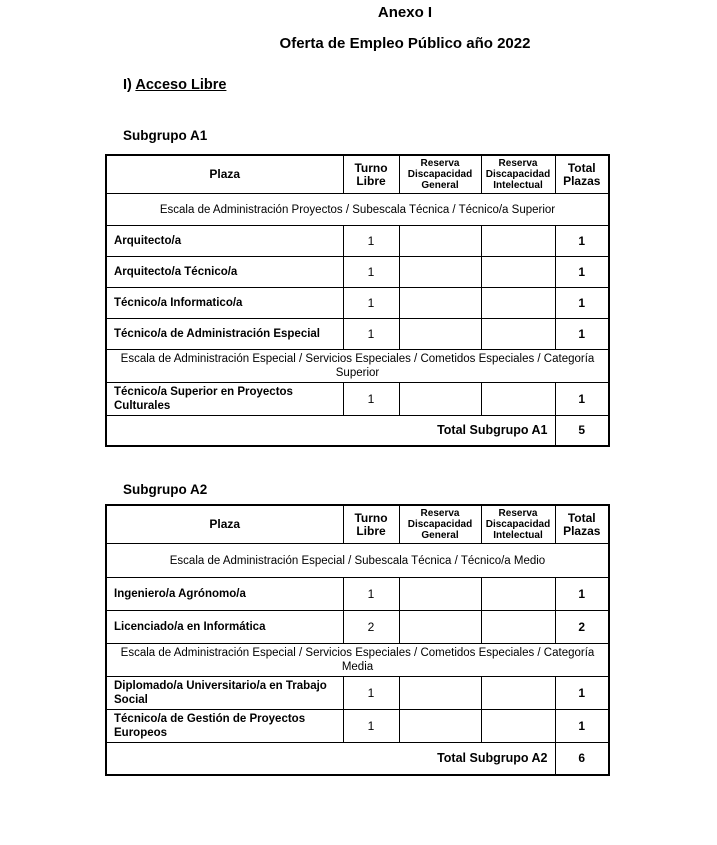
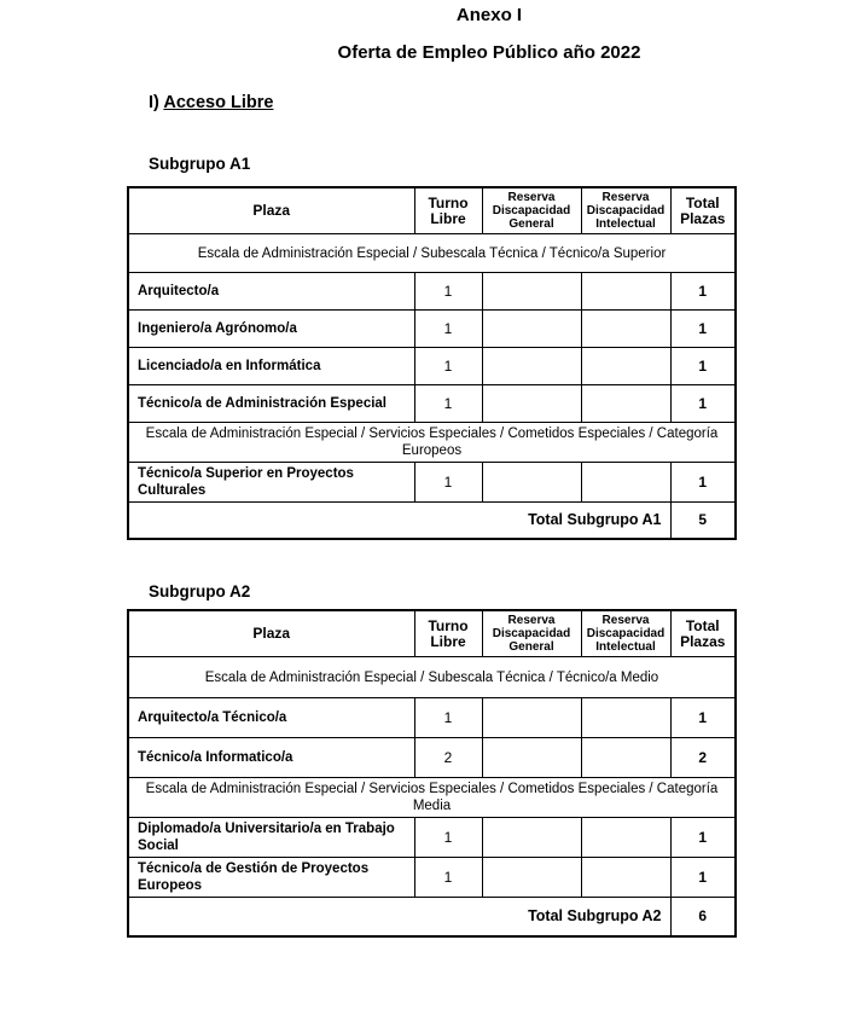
  Anexo I
  Oferta de Empleo Público año 2022
  I) Acceso Libre
  Subgrupo A1
  Plaza	Turno Libre	Reserva Discapacidad General	Reserva Discapacidad Intelectual	Total Plazas
- Escala de Administración Proyectos / Subescala Técnica / Técnico/a Superior
+ Escala de Administración Especial / Subescala Técnica / Técnico/a Superior
  Arquitecto/a	1			1
- Arquitecto/a Técnico/a	1			1
+ Ingeniero/a Agrónomo/a	1			1
- Técnico/a Informatico/a	1			1
+ Licenciado/a en Informática	1			1
  Técnico/a de Administración Especial	1			1
- Escala de Administración Especial / Servicios Especiales / Cometidos Especiales / Categoría Superior
+ Escala de Administración Especial / Servicios Especiales / Cometidos Especiales / Categoría Europeos
  Técnico/a Superior en Proyectos Culturales	1			1
  Total Subgrupo A1	5
  Subgrupo A2
  Plaza	Turno Libre	Reserva Discapacidad General	Reserva Discapacidad Intelectual	Total Plazas
  Escala de Administración Especial / Subescala Técnica / Técnico/a Medio
- Ingeniero/a Agrónomo/a	1			1
+ Arquitecto/a Técnico/a	1			1
- Licenciado/a en Informática	2			2
+ Técnico/a Informatico/a	2			2
  Escala de Administración Especial / Servicios Especiales / Cometidos Especiales / Categoría Media
  Diplomado/a Universitario/a en Trabajo Social	1			1
  Técnico/a de Gestión de Proyectos Europeos	1			1
  Total Subgrupo A2	6
